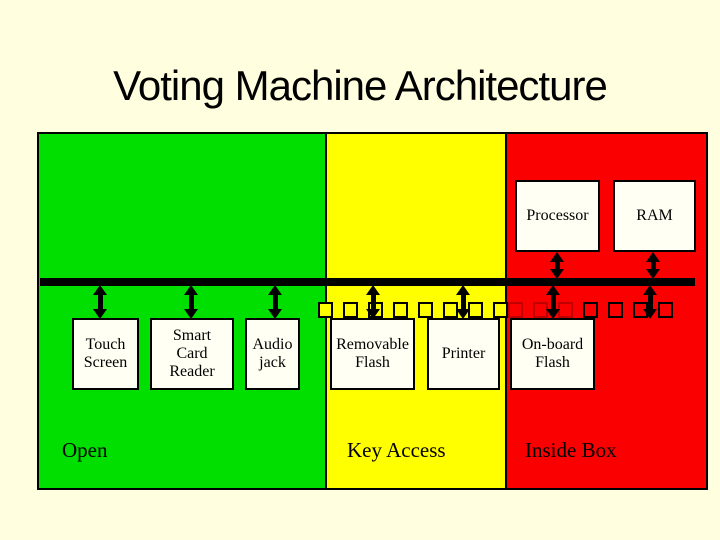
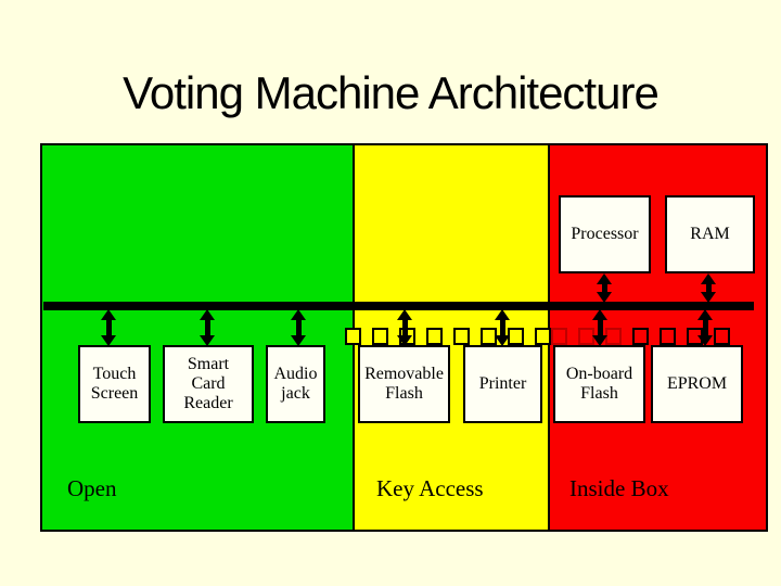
  Voting Machine Architecture
  Open
  Key Access
  Inside Box
  Touch
  Screen
  Smart
  Card
  Reader
  Audio
  jack
  Removable
  Flash
  Printer
  On-board
  Flash
+ EPROM
  Processor
  RAM
